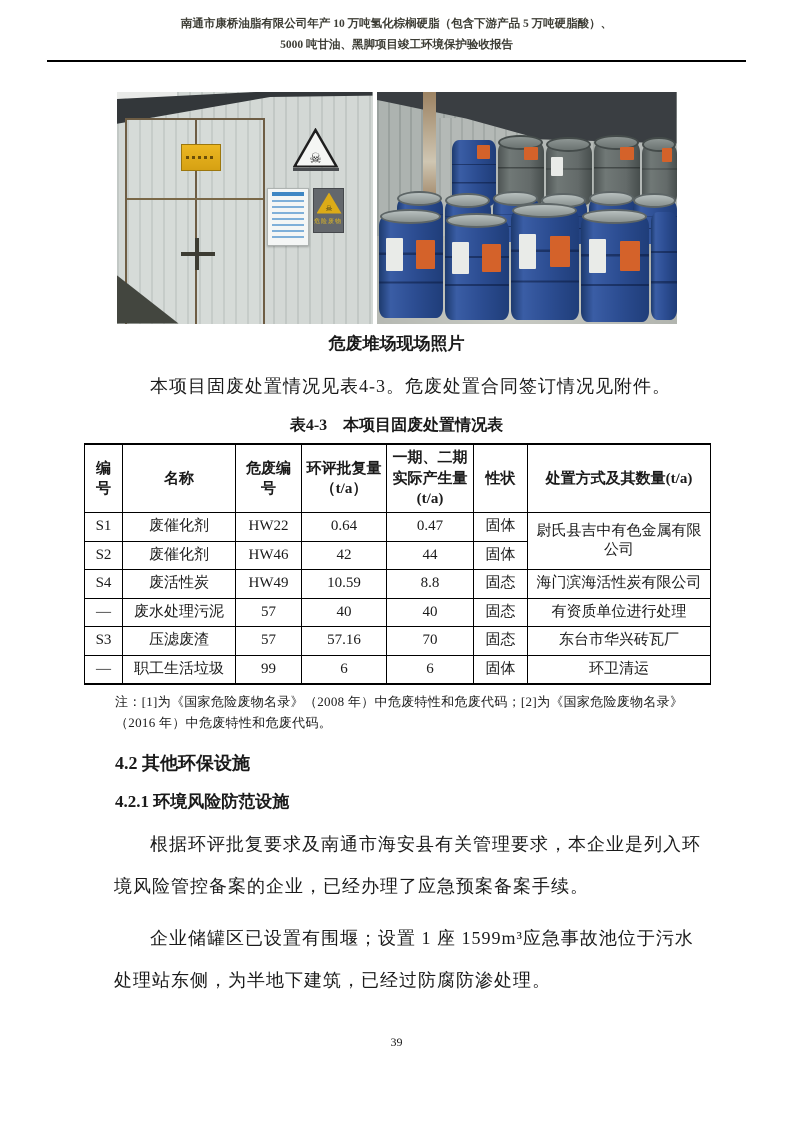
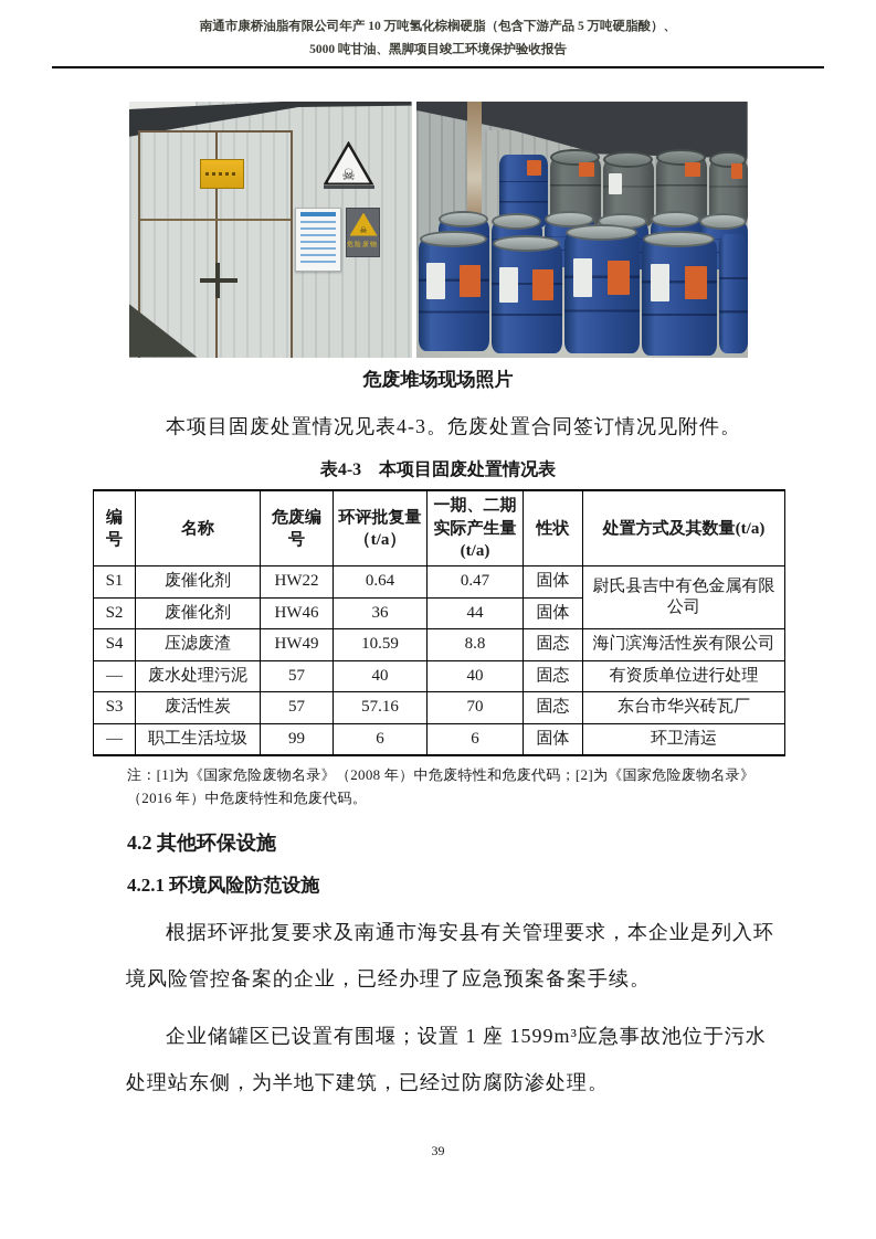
  南通市康桥油脂有限公司年产 10 万吨氢化棕榈硬脂（包含下游产品 5 万吨硬脂酸）、
  5000 吨甘油、黑脚项目竣工环境保护验收报告
  ☠
  ☠
  危废堆场现场照片
  本项目固废处置情况见表4-3。危废处置合同签订情况见附件。
  表4-3 本项目固废处置情况表
  编号	名称	危废编号	环评批复量（t/a）	一期、二期实际产生量(t/a)	性状	处置方式及其数量(t/a)
  S1	废催化剂	HW22	0.64	0.47	固体	尉氏县吉中有色金属有限公司
- S2	废催化剂	HW46	42	44	固体
+ S2	废催化剂	HW46	36	44	固体
- S4	废活性炭	HW49	10.59	8.8	固态	海门滨海活性炭有限公司
+ S4	压滤废渣	HW49	10.59	8.8	固态	海门滨海活性炭有限公司
  —	废水处理污泥	57	40	40	固态	有资质单位进行处理
- S3	压滤废渣	57	57.16	70	固态	东台市华兴砖瓦厂
+ S3	废活性炭	57	57.16	70	固态	东台市华兴砖瓦厂
  —	职工生活垃圾	99	6	6	固体	环卫清运
  注：[1]为《国家危险废物名录》（2008 年）中危废特性和危废代码；[2]为《国家危险废物名录》（2016 年）中危废特性和危废代码。
  4.2 其他环保设施
  4.2.1 环境风险防范设施
  根据环评批复要求及南通市海安县有关管理要求，本企业是列入环境风险管控备案的企业，已经办理了应急预案备案手续。
  企业储罐区已设置有围堰；设置 1 座 1599m³应急事故池位于污水处理站东侧，为半地下建筑，已经过防腐防渗处理。
  39
